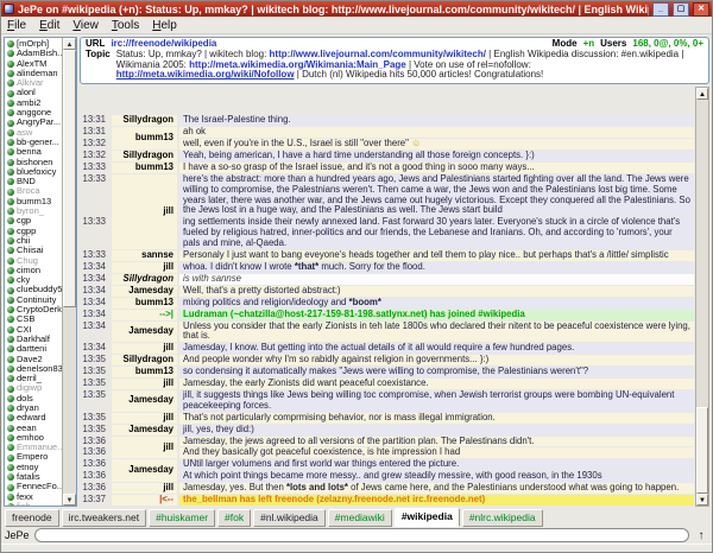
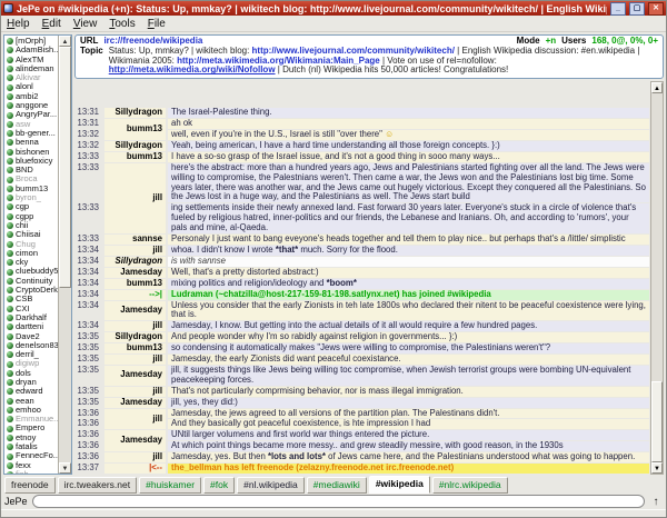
  JePe on #wikipedia (+n): Status: Up, mmkay? | wikitech blog: http://www.livejournal.com/community/wikitech/ | English Wiki
- File
+ Help
  Edit
  View
  Tools
- Help
+ File
  [mOrph]
  AdamBish.
  AlexTM
  alindeman
  Alkivar
  alonl
  ambi2
  anggone
  AngryPar...
  asw
  bb-gener...
  benna
  bishonen
  bluefoxicy
  BND
  Broca
  bumm13
  byron_
  cgp
  cgpp
  chii
  Chiisai
  Chug
  cimon
  cky
  cluebuddy5
  Continuity
  CryptoDerk
  CSB
  CXI
  Darkhalf
  dartteni
  Dave2
  denelson83
  derril_
  digiwp
  dols
  dryan
  edward
  eean
  emhoo
  Emmanue.
  Empero
  etnoy
  fatalis
  FennecFo..
  fexx
  URL
  irc://freenode/wikipedia
  Mode
  +n
  Users
  168, 0@, 0%, 0+
  Topic
  Status: Up, mmkay? | wikitech blog: http://www.livejournal.com/community/wikitech/ | English Wikipedia discussion: #en.wikipedia | Wikimania 2005: http://meta.wikimedia.org/Wikimania:Main_Page | Vote on use of rel=nofollow: http://meta.wikimedia.org/wiki/Nofollow | Dutch (nl) Wikipedia hits 50,000 articles! Congratulations!
  Sillydragon
  13:31
  The Israel-Palestine thing.
  bumm13
  13:31
  ah ok
  13:32
  well, even if you're in the U.S., Israel is still "over there" ☺
  Sillydragon
  13:32
  Yeah, being american, I have a hard time understanding all those foreign concepts. }:)
  bumm13
  13:33
  I have a so-so grasp of the Israel issue, and it's not a good thing in sooo many ways...
  jill
  13:33
  here's the abstract: more than a hundred years ago, Jews and Palestinians started fighting over all the land. The Jews were willing to compromise, the Palestnians weren't. Then came a war, the Jews won and the Palestinians lost big time. Some years later, there was another war, and the Jews came out hugely victorious. Except they conquered all the Palestinians. So the Jews lost in a huge way, and the Palestinians as well. The Jews start build
  13:33
  ing settlements inside their newly annexed land. Fast forward 30 years later. Everyone's stuck in a circle of violence that's fueled by religious hatred, inner-politics and our friends, the Lebanese and Iranians. Oh, and according to 'rumors', your pals and mine, al-Qaeda.
  sannse
  13:33
  Personaly I just want to bang eveyone's heads together and tell them to play nice.. but perhaps that's a /little/ simplistic
  jill
  13:34
  whoa. I didn't know I wrote *that* much. Sorry for the flood.
  Sillydragon
  13:34
  is with sannse
  Jamesday
  13:34
  Well, that's a pretty distorted abstract:)
  bumm13
  13:34
  mixing politics and religion/ideology and *boom*
  -->|
  13:34
  Ludraman (~chatzilla@host-217-159-81-198.satlynx.net) has joined #wikipedia
  Jamesday
  13:34
  Unless you consider that the early Zionists in teh late 1800s who declared their nitent to be peaceful coexistence were lying, that is.
  jill
  13:34
  Jamesday, I know. But getting into the actual details of it all would require a few hundred pages.
  Sillydragon
  13:35
  And people wonder why I'm so rabidly against religion in governments... }:)
  bumm13
  13:35
  so condensing it automatically makes "Jews were willing to compromise, the Palestinians weren't"?
  jill
  13:35
  Jamesday, the early Zionists did want peaceful coexistance.
  Jamesday
  13:35
  jill, it suggests things like Jews being willing toc compromise, when Jewish terrorist groups were bombing UN-equivalent peacekeeping forces.
  jill
  13:35
  That's not particularly comprmising behavior, nor is mass illegal immigration.
  Jamesday
  13:35
  jill, yes, they did:)
  jill
  13:36
  Jamesday, the jews agreed to all versions of the partition plan. The Palestinans didn't.
  13:36
  And they basically got peaceful coexistence, is hte impression I had
  Jamesday
  13:36
  UNtil larger volumens and first world war things entered the picture.
  13:36
  At which point things became more messy.. and grew steadily messire, with good reason, in the 1930s
  jill
  13:36
  Jamesday, yes. But then *lots and lots* of Jews came here, and the Palestinians understood what was going to happen.
  |<--
  13:37
  the_bellman has left freenode (zelazny.freenode.net irc.freenode.net)
  freenode
  irc.tweakers.net
  #huiskamer
  #fok
  #nl.wikipedia
  #mediawiki
  #wikipedia
  #nlrc.wikipedia
  JePe
  ↑
